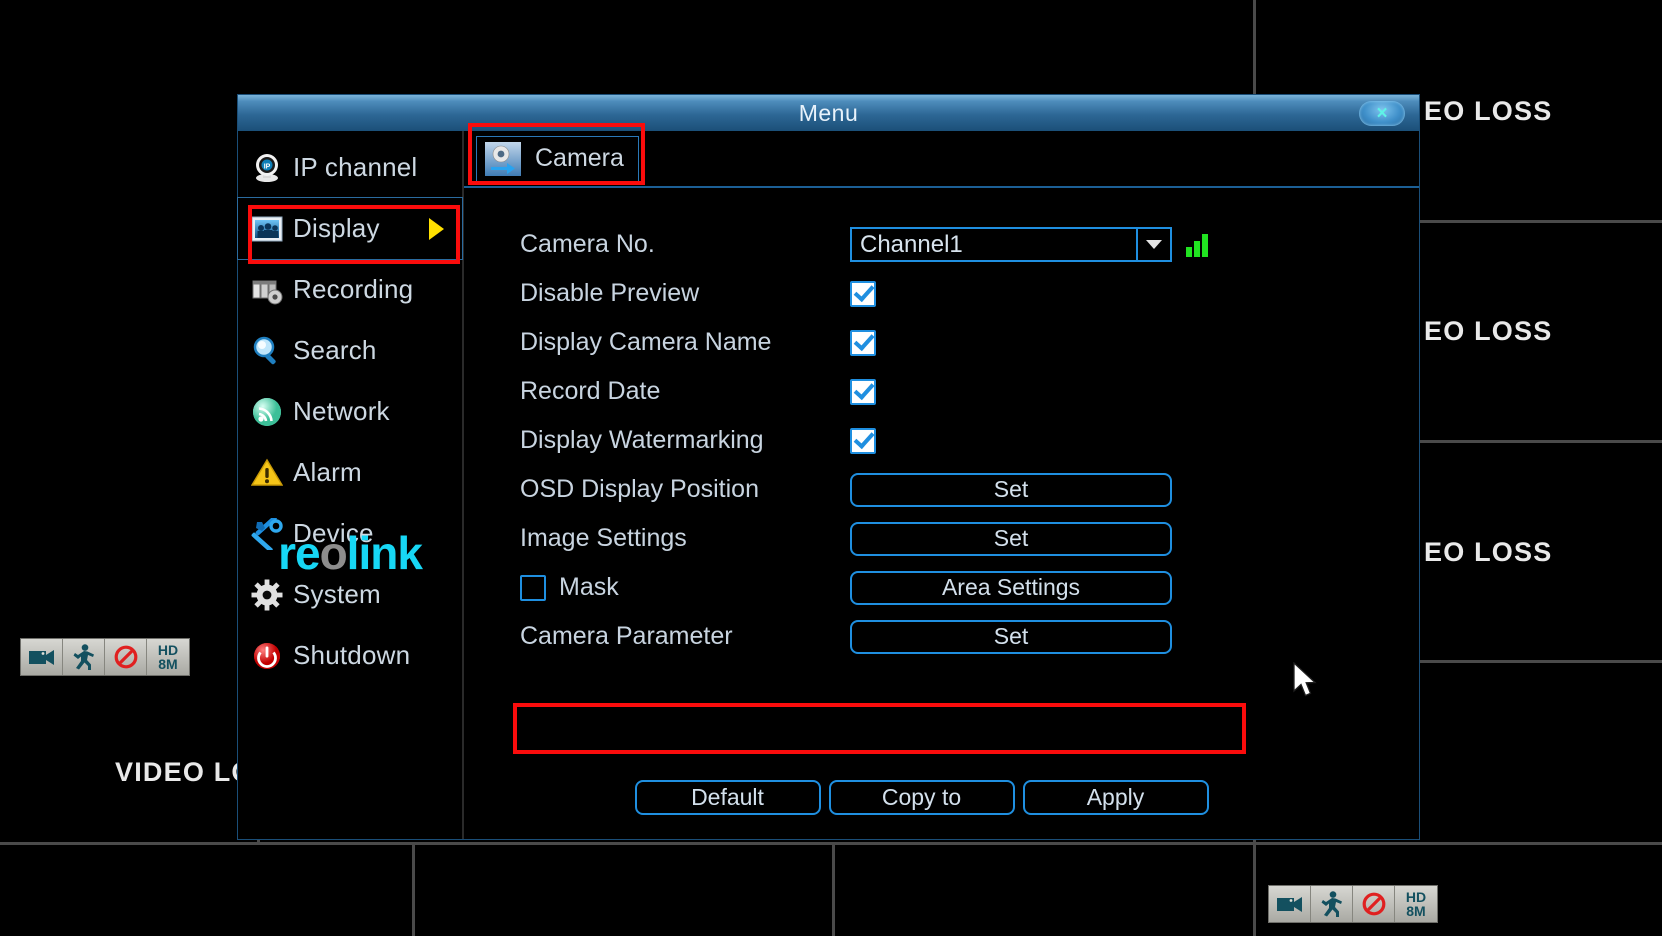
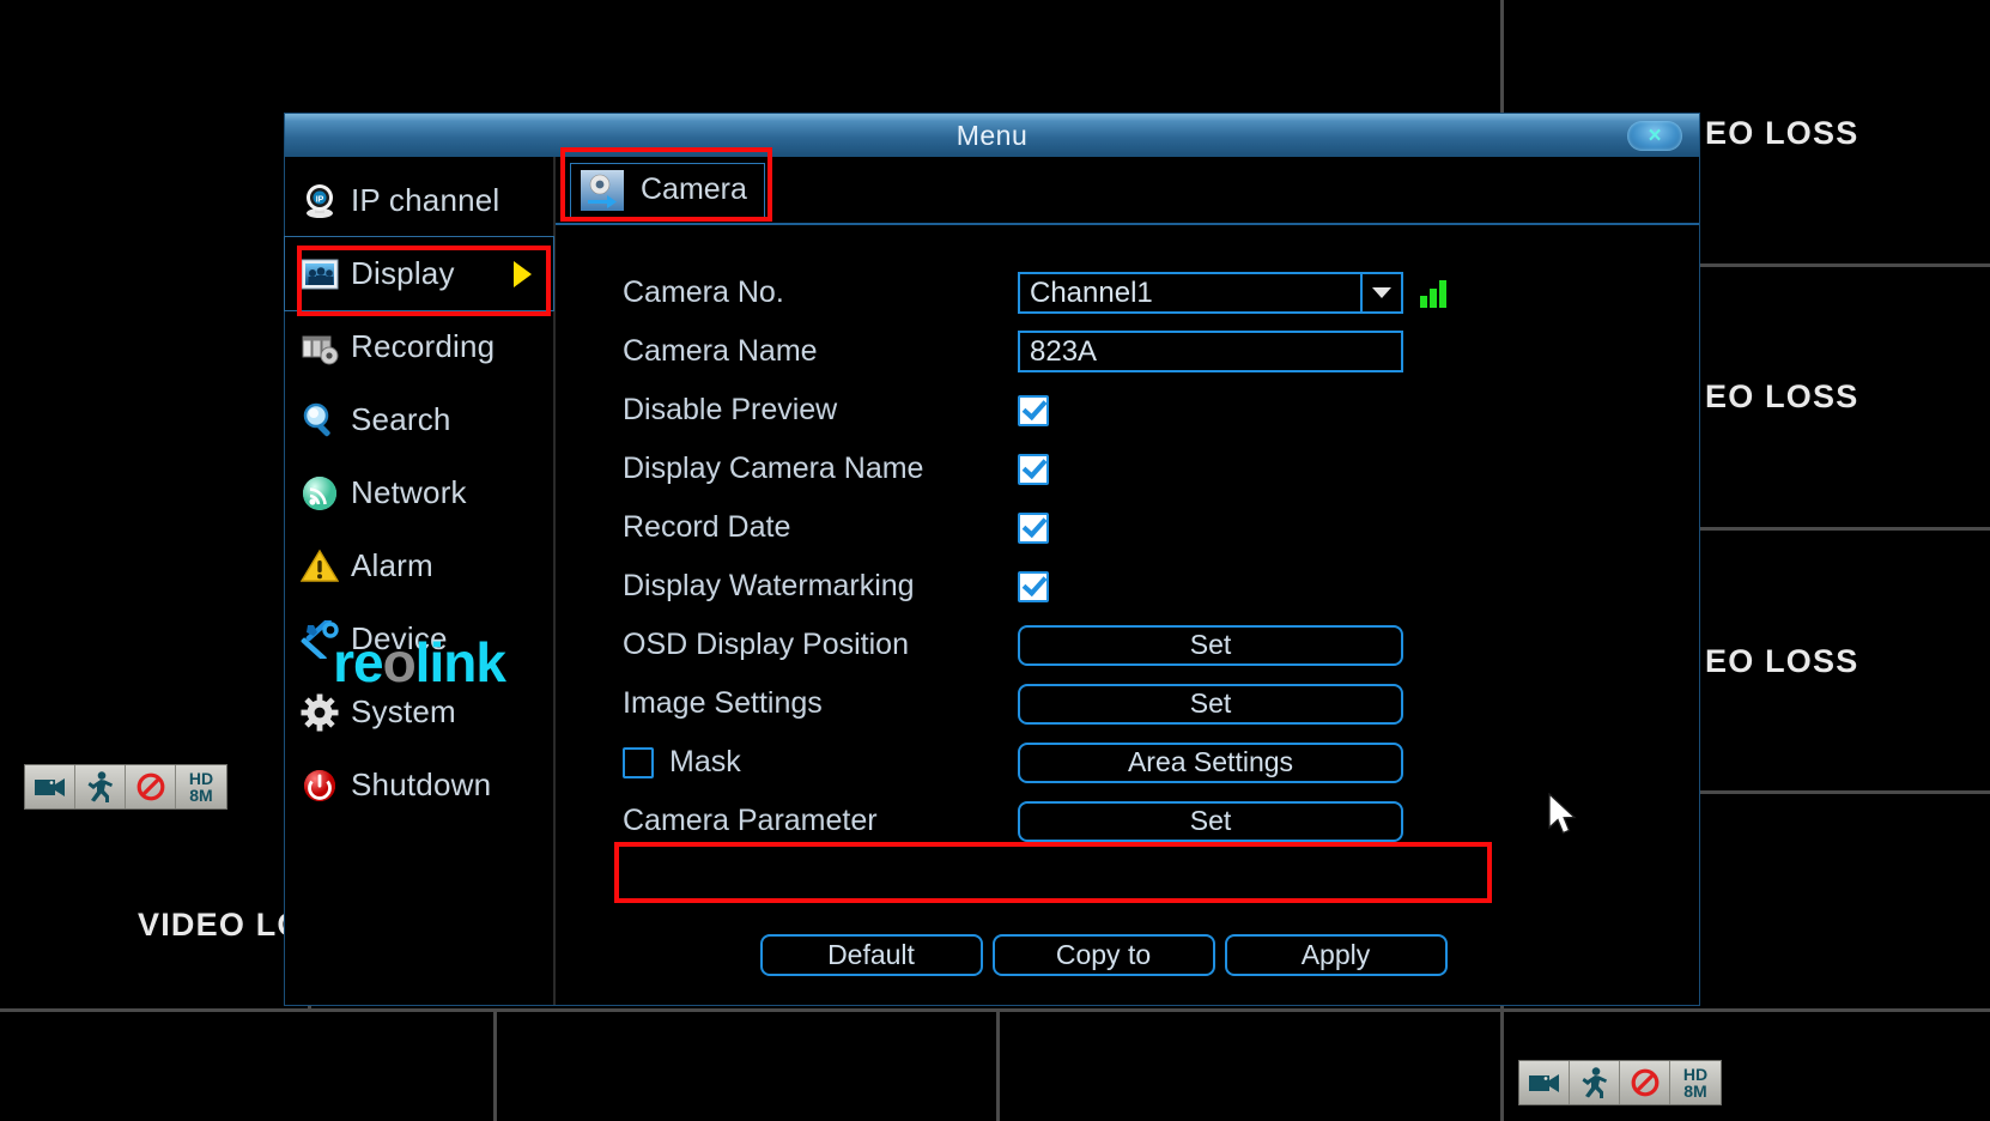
  EO LOSS
  EO LOSS
  EO LOSS
  VIDEO L
  HD
  8M
  HD
  8M
  Menu
  ×
  IP channel
  Display
  Recording
  Search
  Network
  Alarm
  Device
  System
  Shutdown
  reolink
  Camera
  Camera No.
  Channel1
+ Camera Name
+ 823A
  Disable Preview
  Display Camera Name
  Record Date
  Display Watermarking
  OSD Display Position
  Set
  Image Settings
  Set
  Mask
  Area Settings
  Camera Parameter
  Set
  Default
  Copy to
  Apply
